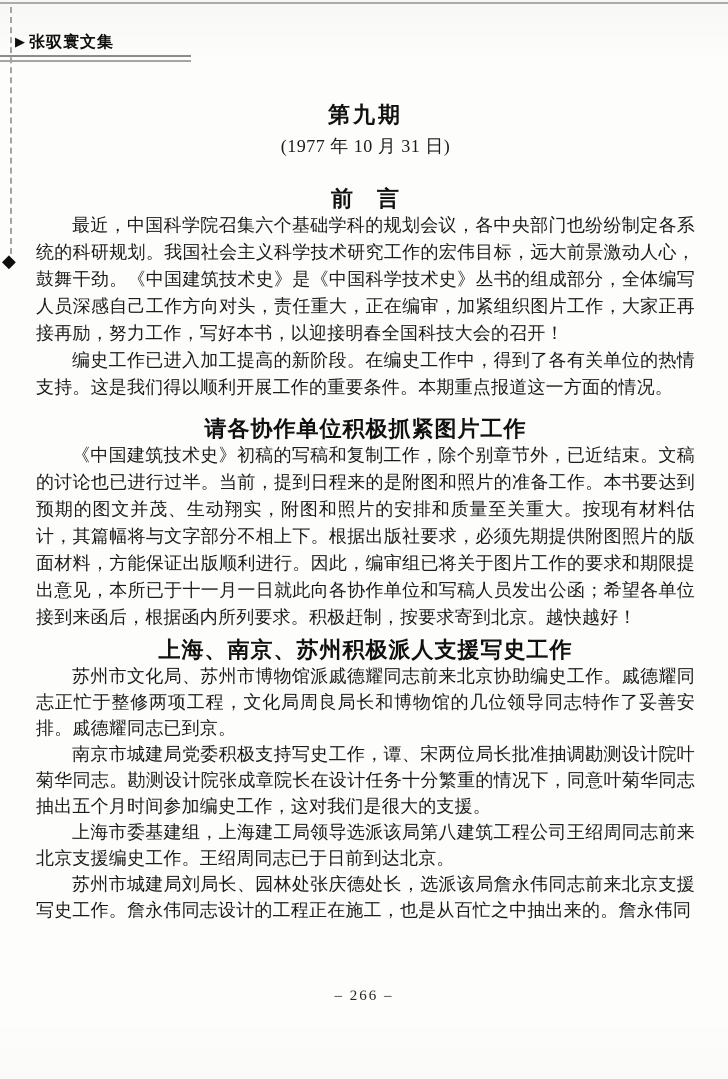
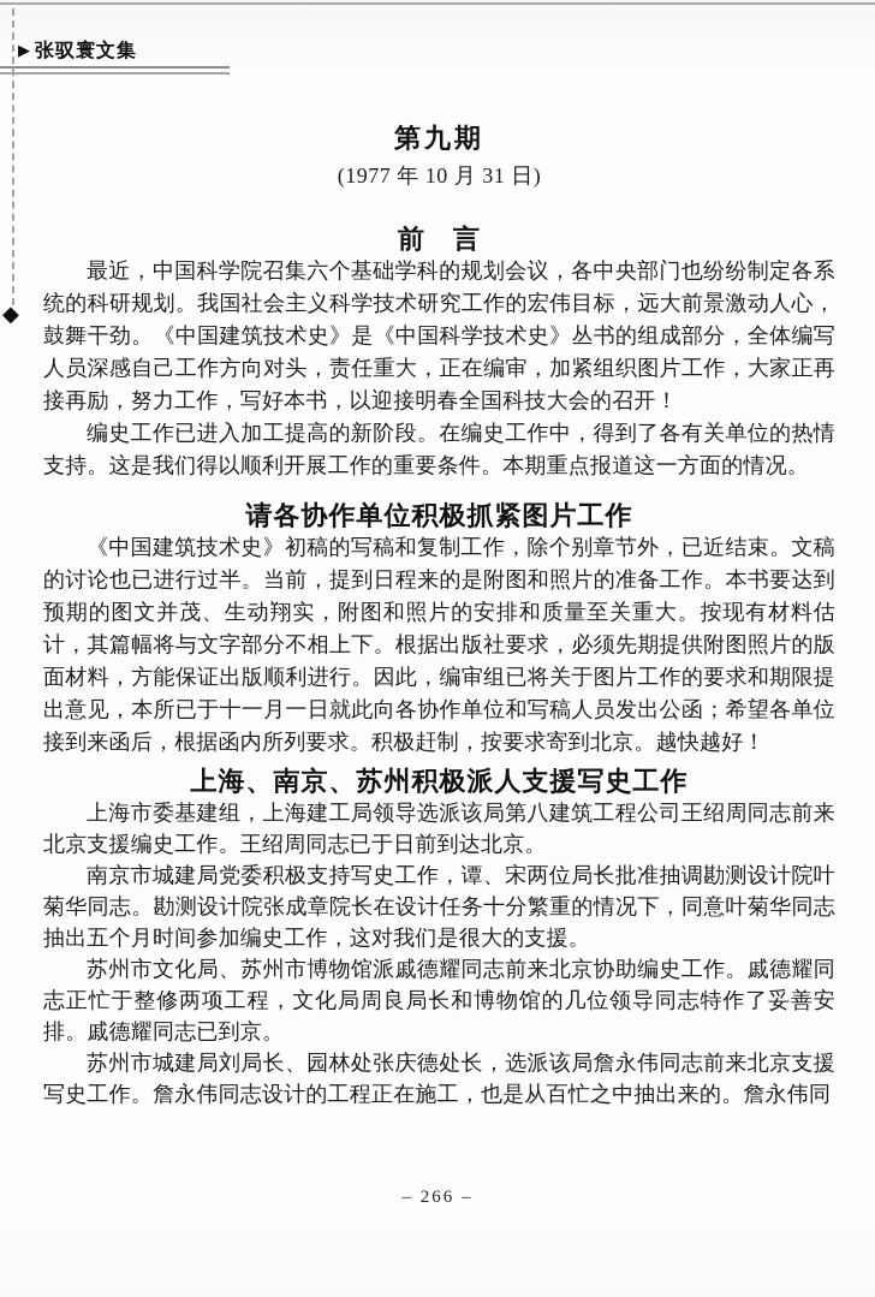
  ◆
  ▶
  张驭寰文集
  第九期
  (1977 年 10 月 31 日)
  前 言
  最近，中国科学院召集六个基础学科的规划会议，各中央部门也纷纷制定各系统的科研规划。我国社会主义科学技术研究工作的宏伟目标，远大前景激动人心，鼓舞干劲。《中国建筑技术史》是《中国科学技术史》丛书的组成部分，全体编写人员深感自己工作方向对头，责任重大，正在编审，加紧组织图片工作，大家正再接再励，努力工作，写好本书，以迎接明春全国科技大会的召开！
  编史工作已进入加工提高的新阶段。在编史工作中，得到了各有关单位的热情支持。这是我们得以顺利开展工作的重要条件。本期重点报道这一方面的情况。
  请各协作单位积极抓紧图片工作
  《中国建筑技术史》初稿的写稿和复制工作，除个别章节外，已近结束。文稿的讨论也已进行过半。当前，提到日程来的是附图和照片的准备工作。本书要达到预期的图文并茂、生动翔实，附图和照片的安排和质量至关重大。按现有材料估计，其篇幅将与文字部分不相上下。根据出版社要求，必须先期提供附图照片的版面材料，方能保证出版顺利进行。因此，编审组已将关于图片工作的要求和期限提出意见，本所已于十一月一日就此向各协作单位和写稿人员发出公函；希望各单位接到来函后，根据函内所列要求。积极赶制，按要求寄到北京。越快越好！
  上海、南京、苏州积极派人支援写史工作
- 苏州市文化局、苏州市博物馆派戚德耀同志前来北京协助编史工作。戚德耀同志正忙于整修两项工程，文化局周良局长和博物馆的几位领导同志特作了妥善安排。戚德耀同志已到京。
+ 上海市委基建组，上海建工局领导选派该局第八建筑工程公司王绍周同志前来北京支援编史工作。王绍周同志已于日前到达北京。
  南京市城建局党委积极支持写史工作，谭、宋两位局长批准抽调勘测设计院叶菊华同志。勘测设计院张成章院长在设计任务十分繁重的情况下，同意叶菊华同志抽出五个月时间参加编史工作，这对我们是很大的支援。
- 上海市委基建组，上海建工局领导选派该局第八建筑工程公司王绍周同志前来北京支援编史工作。王绍周同志已于日前到达北京。
+ 苏州市文化局、苏州市博物馆派戚德耀同志前来北京协助编史工作。戚德耀同志正忙于整修两项工程，文化局周良局长和博物馆的几位领导同志特作了妥善安排。戚德耀同志已到京。
  苏州市城建局刘局长、园林处张庆德处长，选派该局詹永伟同志前来北京支援写史工作。詹永伟同志设计的工程正在施工，也是从百忙之中抽出来的。詹永伟同
  – 266 –
